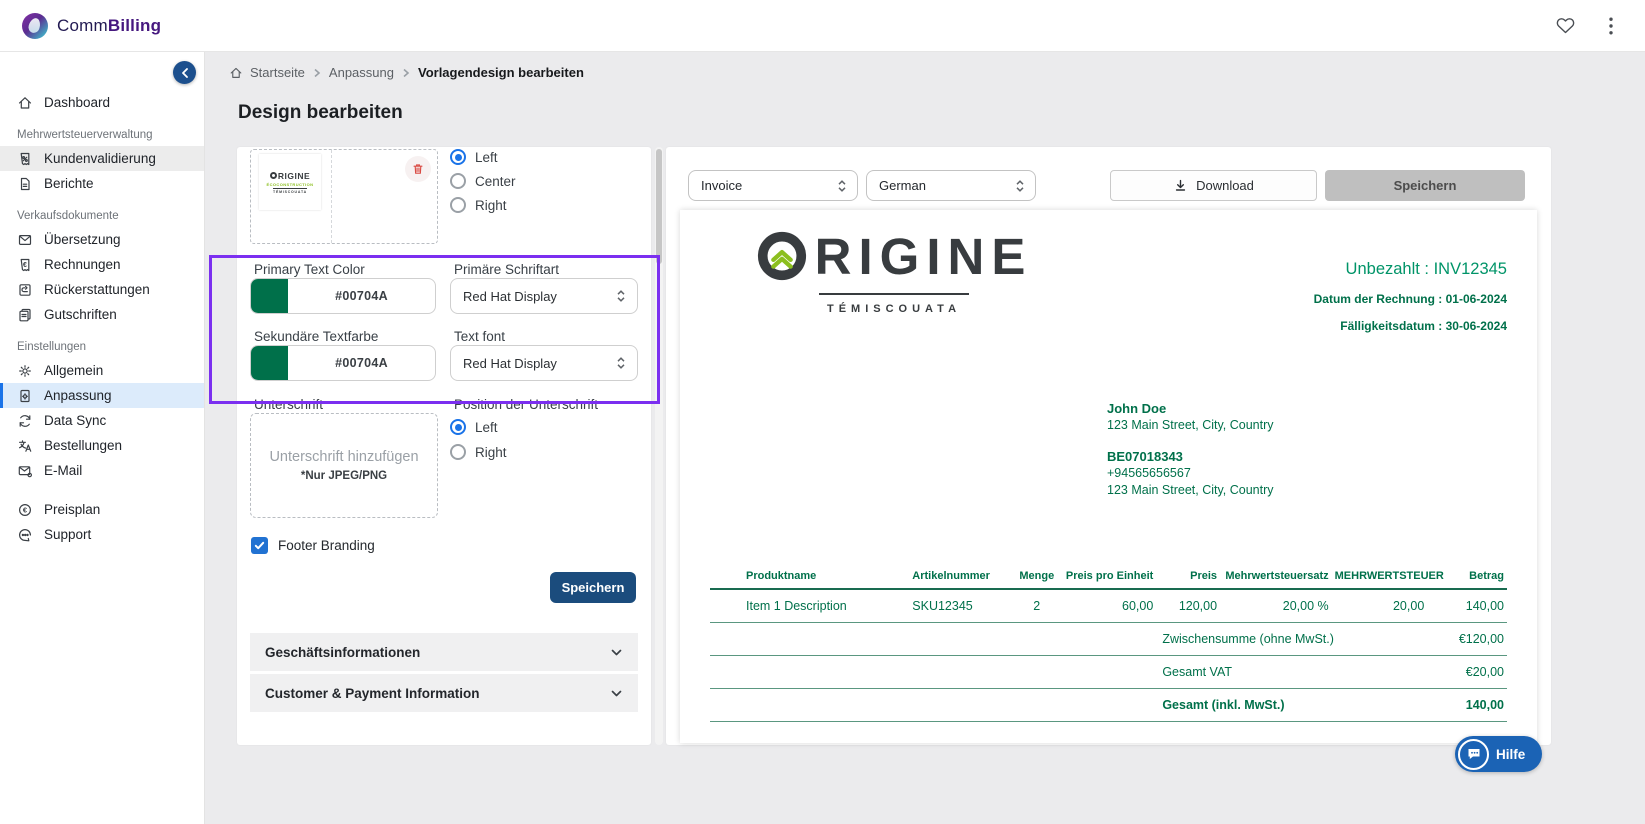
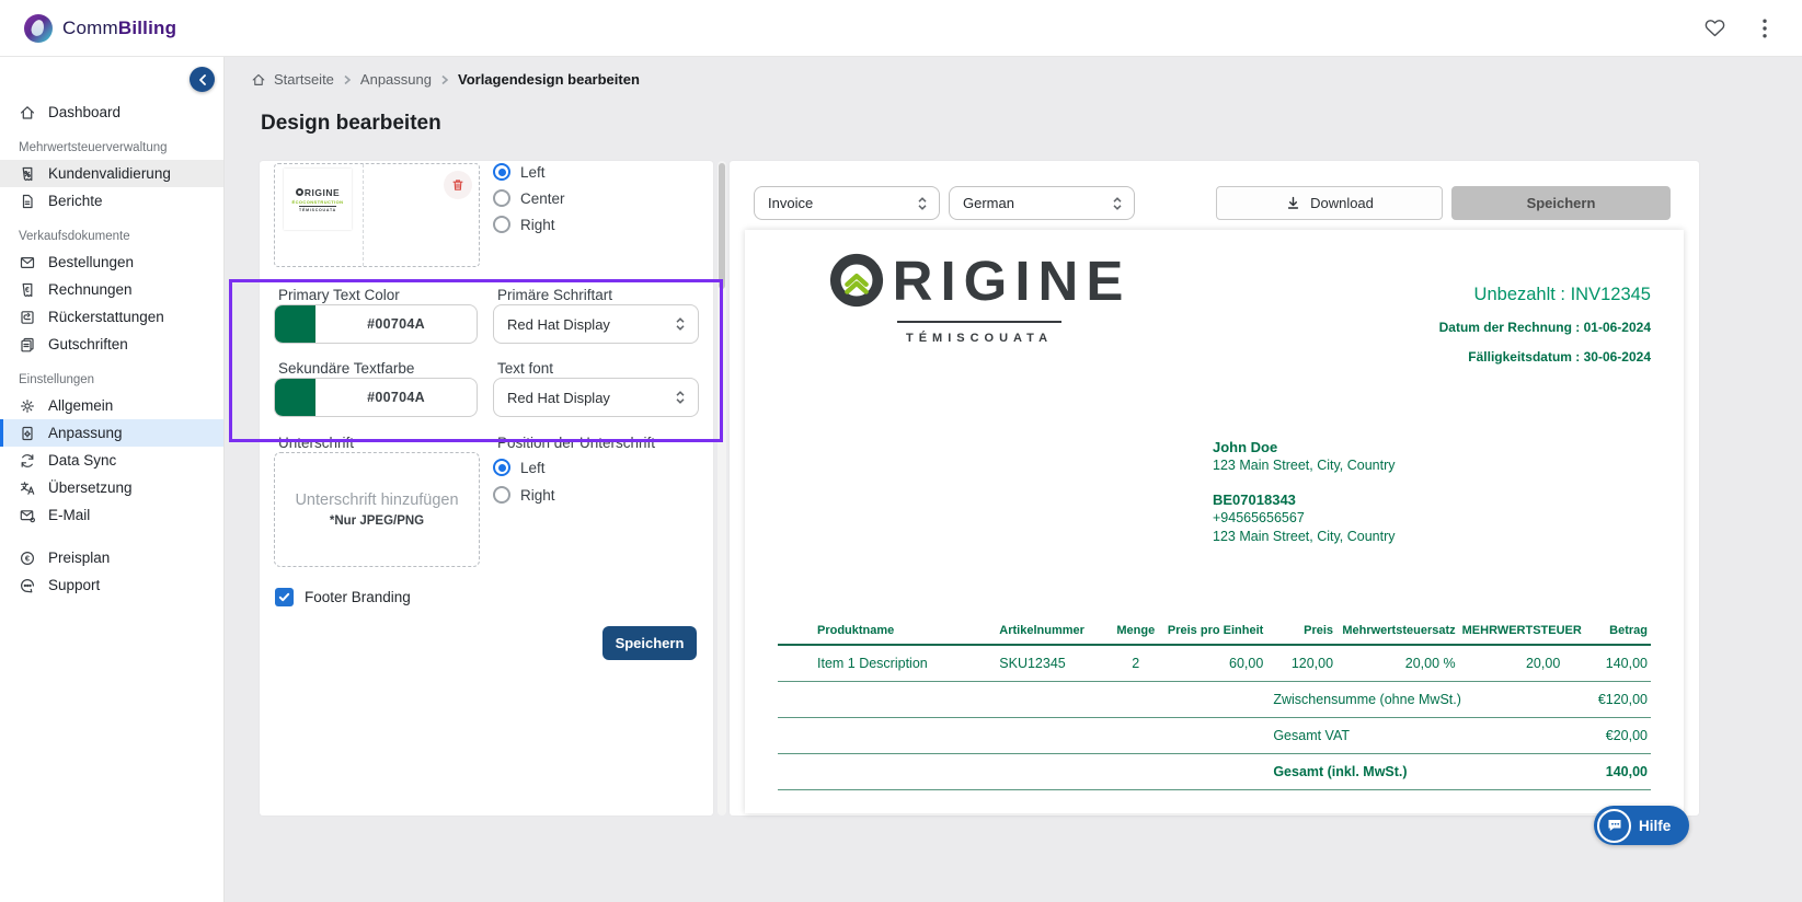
  CommBilling
  Dashboard
  Mehrwertsteuerverwaltung
  Kundenvalidierung
  Berichte
  Verkaufsdokumente
- Übersetzung
+ Bestellungen
  Rechnungen
  Rückerstattungen
  Gutschriften
  Einstellungen
  Allgemein
  Anpassung
  Data Sync
- Bestellungen
+ Übersetzung
  E-Mail
  €
  Preisplan
  Support
  Startseite
  Anpassung
  Vorlagendesign bearbeiten
  Design bearbeiten
  RIGINE
  Left
  Center
  Right
  Primary Text Color
  Primäre Schriftart
  #00704A
  Red Hat Display
  Sekundäre Textfarbe
  Text font
  #00704A
  Red Hat Display
  Unterschrift
  Position der Unterschrift
  Unterschrift hinzufügen
  *Nur JPEG/PNG
  Left
  Right
  Footer Branding
  Speichern
- Geschäftsinformationen
- Customer & Payment Information
  Invoice
  German
  Download
  Speichern
  RIGINE
  TÉMISCOUATA
  Unbezahlt : INV12345
  Datum der Rechnung : 01-06-2024
  Fälligkeitsdatum : 30-06-2024
  John Doe
  123 Main Street, City, Country
  BE07018343
  +94565656567
  123 Main Street, City, Country
  Produktname	Artikelnummer	Menge	Preis pro Einheit	Preis	Mehrwertsteuersatz	MEHRWERTSTEUER	Betrag
  Item 1 Description	SKU12345	2	60,00	120,00	20,00 %	20,00	140,00
  	Zwischensumme (ohne MwSt.)	€120,00
  	Gesamt VAT	€20,00
  	Gesamt (inkl. MwSt.)	140,00
  Hilfe
